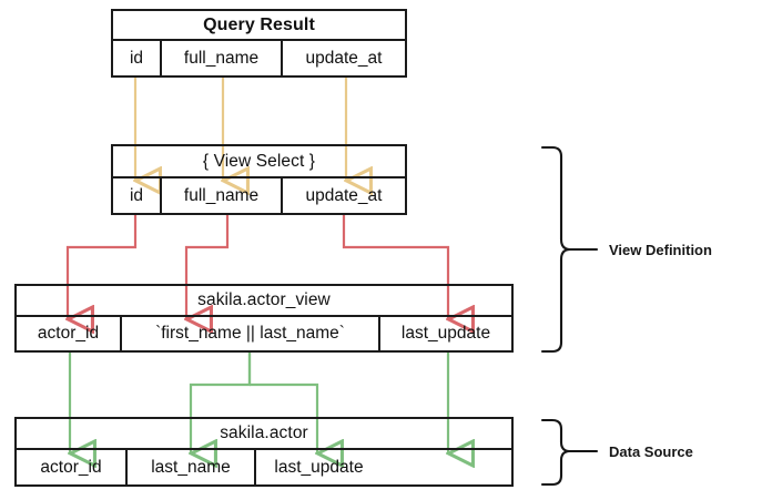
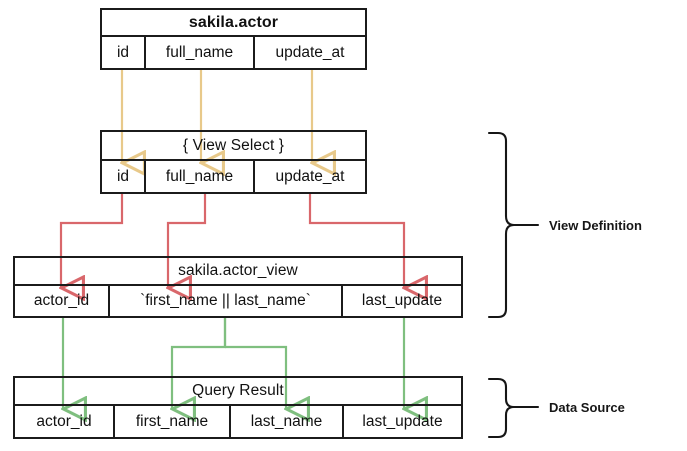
- Query Result
+ sakila.actor
  id
  full_name
  update_at
  { View Select }
  id
  full_name
  update_at
  sakila.actor_view
  actor_id
  `first_name || last_name`
  last_update
- sakila.actor
+ Query Result
  actor_id
+ first_name
  last_name
  last_update
  View Definition
  Data Source
